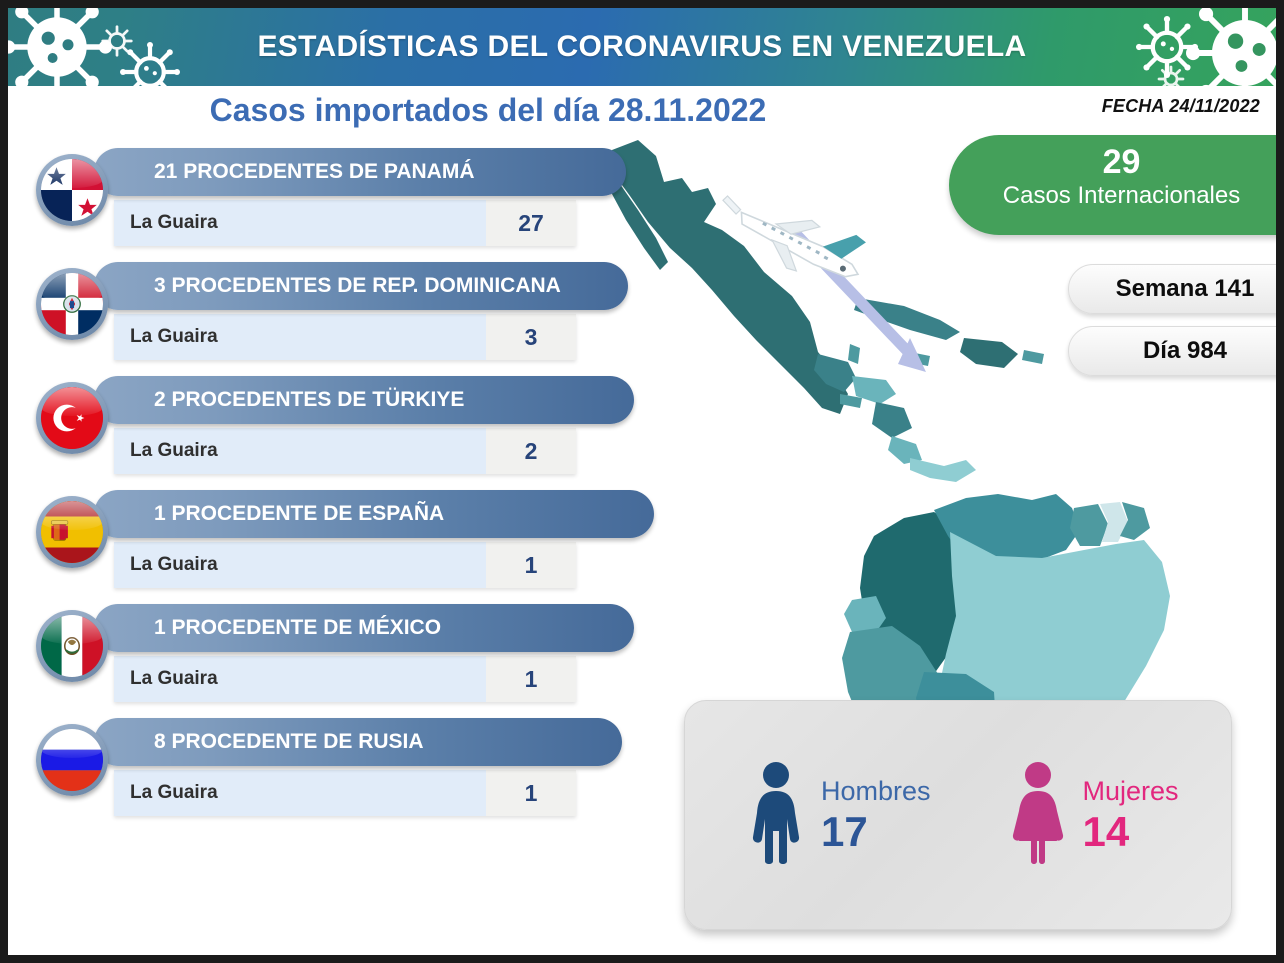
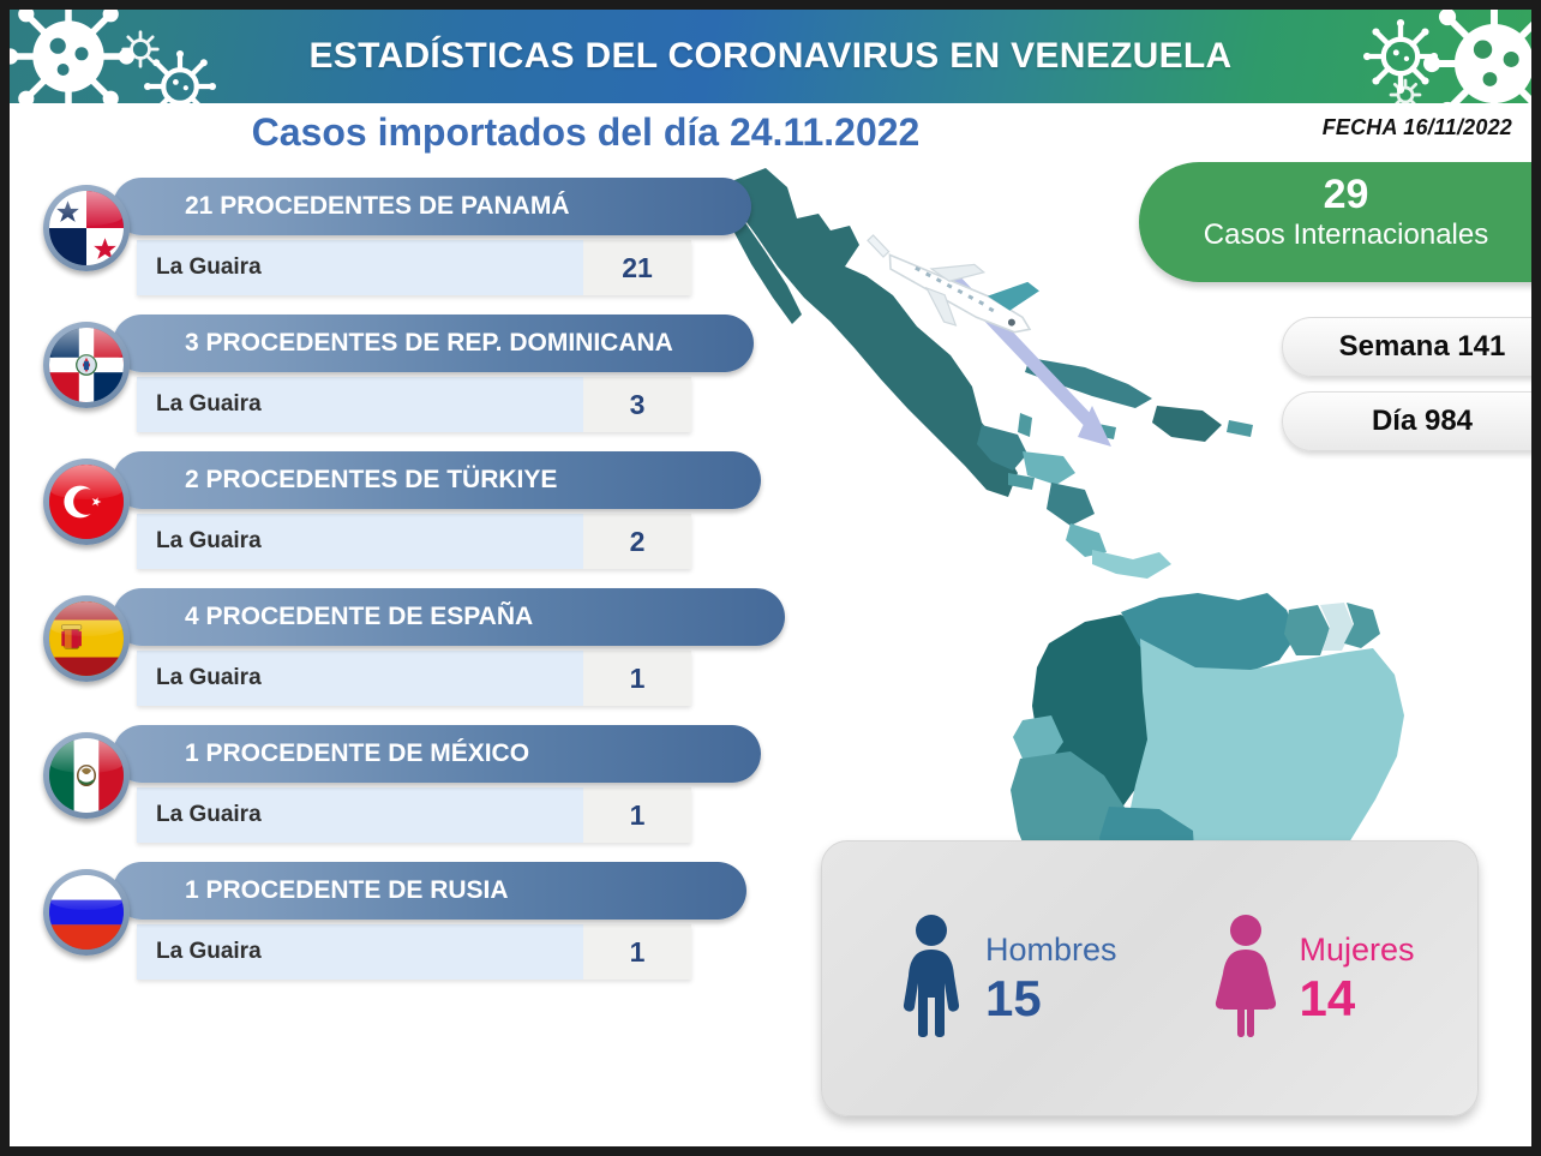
  ESTADÍSTICAS DEL CORONAVIRUS EN VENEZUELA
- Casos importados del día 28.11.2022
+ Casos importados del día 24.11.2022
- FECHA 24/11/2022
+ FECHA 16/11/2022
  21 PROCEDENTES DE PANAMÁ
  La Guaira
- 27
+ 21
  3 PROCEDENTES DE REP. DOMINICANA
  La Guaira
  3
  2 PROCEDENTES DE TÜRKIYE
  La Guaira
  2
- 1 PROCEDENTE DE ESPAÑA
+ 4 PROCEDENTE DE ESPAÑA
  La Guaira
  1
  1 PROCEDENTE DE MÉXICO
  La Guaira
  1
- 8 PROCEDENTE DE RUSIA
+ 1 PROCEDENTE DE RUSIA
  La Guaira
  1
  29
  Casos Internacionales
  Semana 141
  Día 984
  Hombres
- 17
+ 15
  Mujeres
  14
